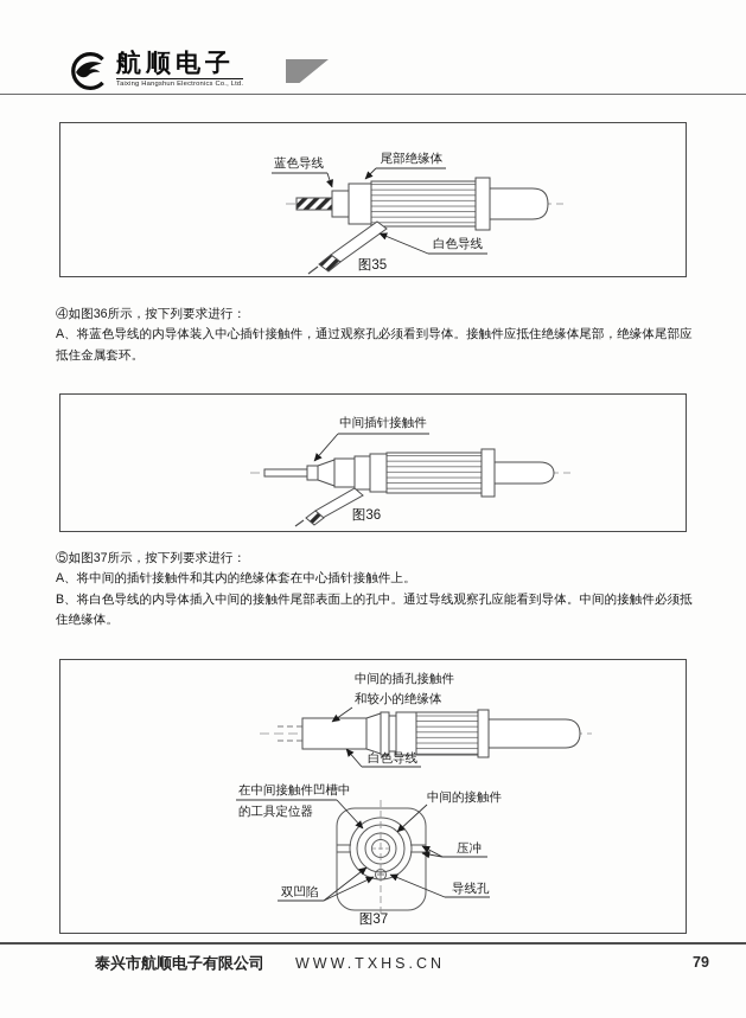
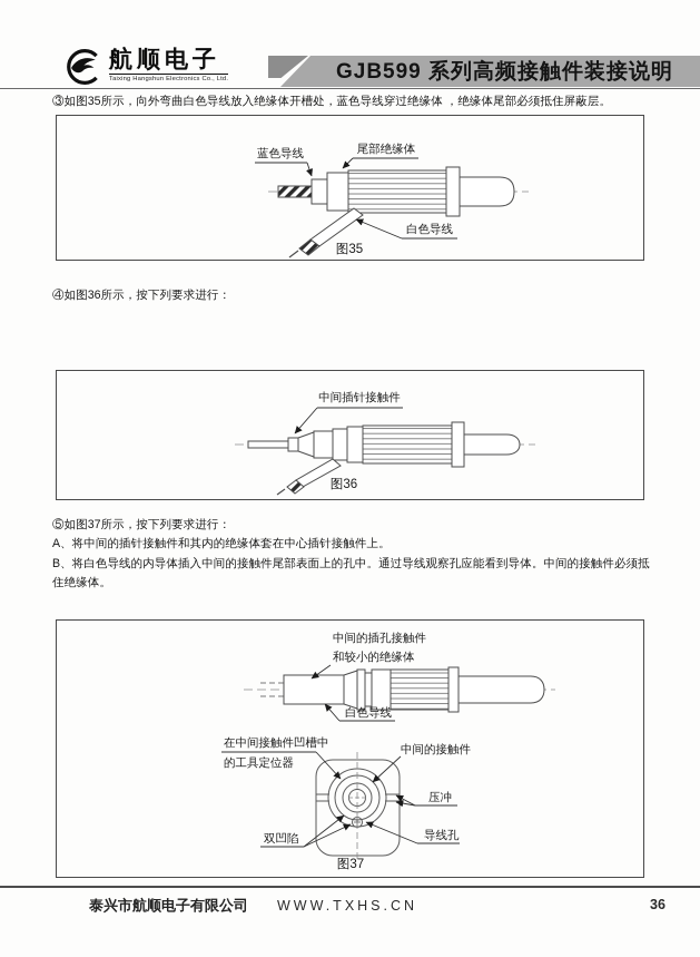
  航顺电子
+ GJB599 系列高频接触件装接说明
+ ③如图35所示，向外弯曲白色导线放入绝缘体开槽处，蓝色导线穿过绝缘体 ，绝缘体尾部必须抵住屏蔽层。
  蓝色导线
  尾部绝缘体
  白色导线
  图35
  ④如图36所示，按下列要求进行：
- A、将蓝色导线的内导体装入中心插针接触件，通过观察孔必须看到导体。接触件应抵住绝缘体尾部，绝缘体尾部应抵住金属套环。
  中间插针接触件
  图36
  ⑤如图37所示，按下列要求进行：
  A、将中间的插针接触件和其内的绝缘体套在中心插针接触件上。
  B、将白色导线的内导体插入中间的接触件尾部表面上的孔中。通过导线观察孔应能看到导体。中间的接触件必须抵住绝缘体。
  中间的插孔接触件
  和较小的绝缘体
  白色导线
  在中间接触件凹槽中
  的工具定位器
  中间的接触件
  压冲
  导线孔
  双凹陷
  图37
  泰兴市航顺电子有限公司
  WWW.TXHS.CN
- 79
+ 36
